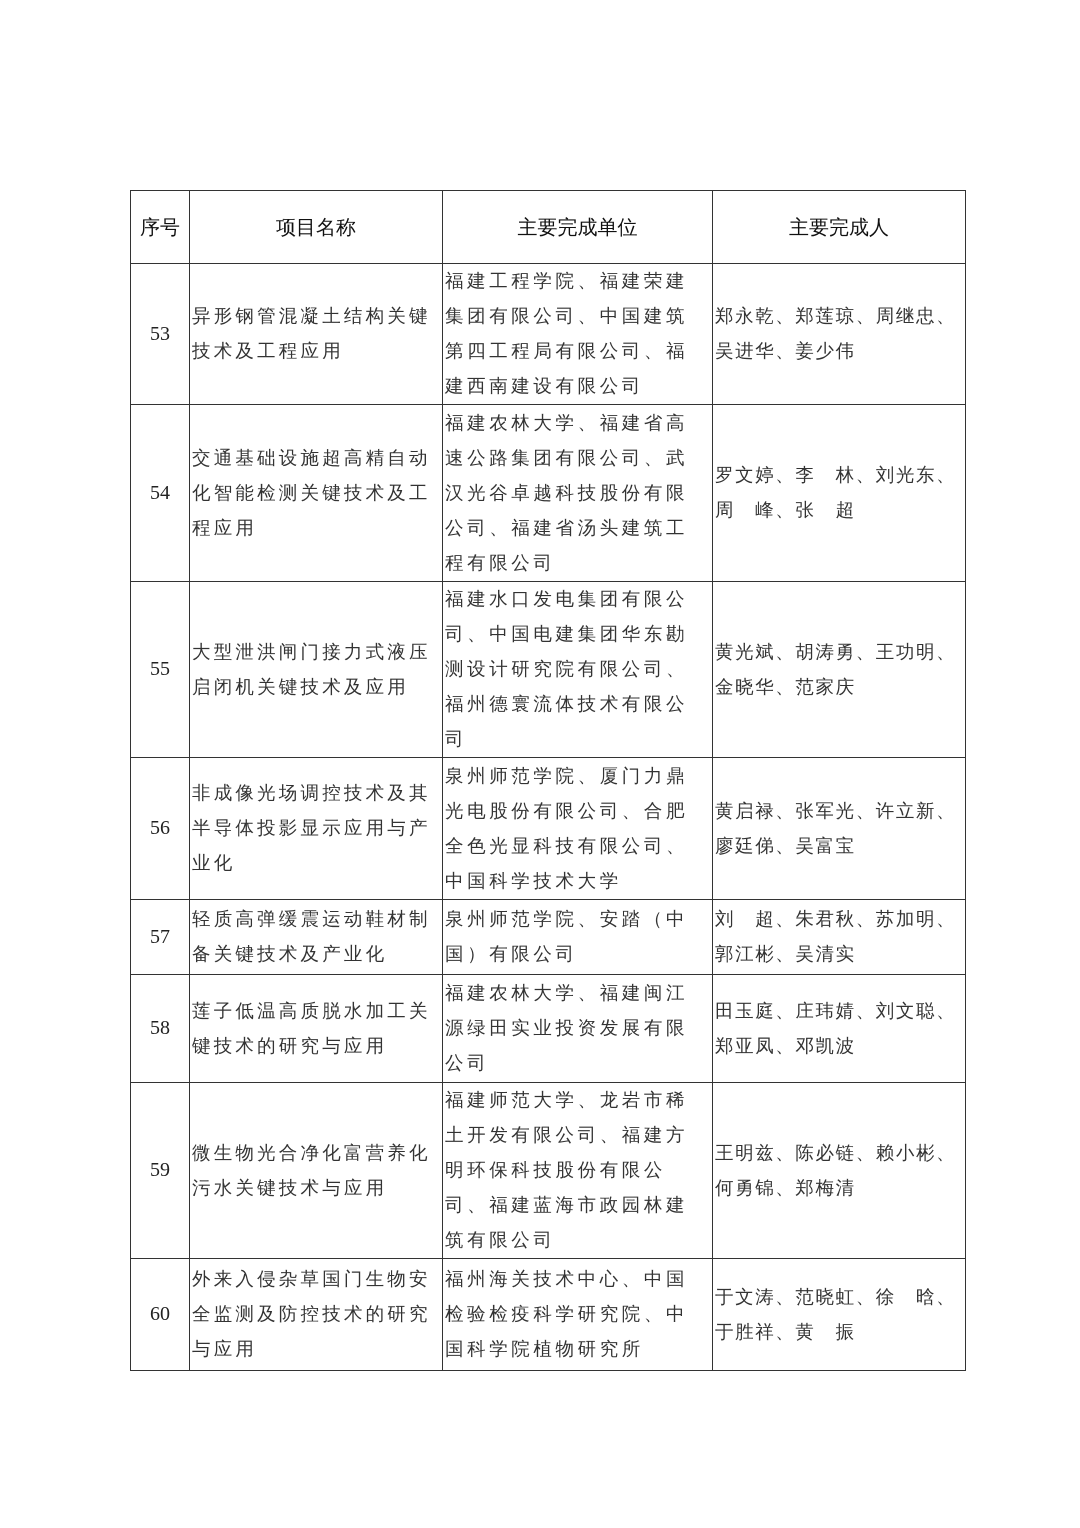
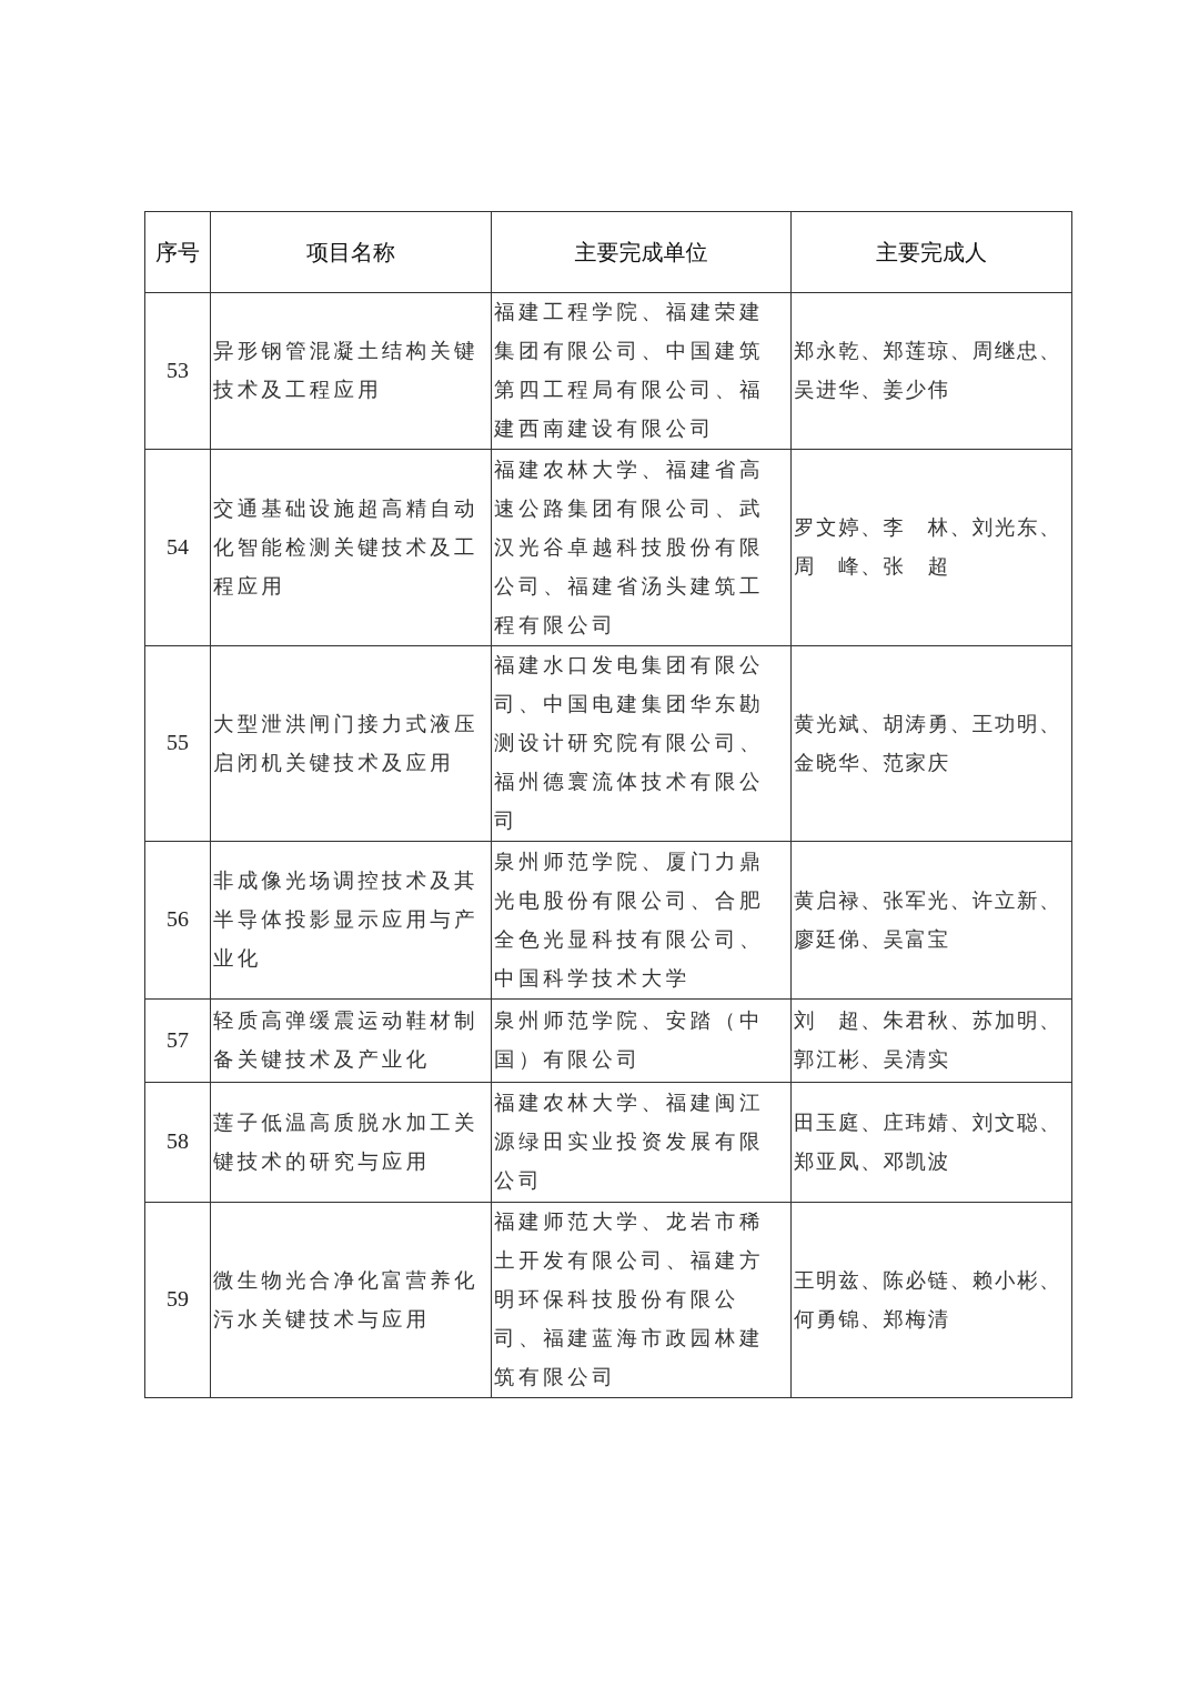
  序号	项目名称	主要完成单位	主要完成人
  53	异形钢管混凝土结构关键技术及工程应用	福建工程学院、福建荣建集团有限公司、中国建筑第四工程局有限公司、福建西南建设有限公司	郑永乾、郑莲琼、周继忠、吴进华、姜少伟
  54	交通基础设施超高精自动化智能检测关键技术及工程应用	福建农林大学、福建省高速公路集团有限公司、武汉光谷卓越科技股份有限公司、福建省汤头建筑工程有限公司	罗文婷、李 林、刘光东、周 峰、张 超
  55	大型泄洪闸门接力式液压启闭机关键技术及应用	福建水口发电集团有限公司、中国电建集团华东勘测设计研究院有限公司、福州德寰流体技术有限公司	黄光斌、胡涛勇、王功明、金晓华、范家庆
  56	非成像光场调控技术及其半导体投影显示应用与产业化	泉州师范学院、厦门力鼎光电股份有限公司、合肥全色光显科技有限公司、中国科学技术大学	黄启禄、张军光、许立新、廖廷俤、吴富宝
  57	轻质高弹缓震运动鞋材制备关键技术及产业化	泉州师范学院、安踏（中国）有限公司	刘 超、朱君秋、苏加明、郭江彬、吴清实
  58	莲子低温高质脱水加工关键技术的研究与应用	福建农林大学、福建闽江源绿田实业投资发展有限公司	田玉庭、庄玮婧、刘文聪、郑亚凤、邓凯波
  59	微生物光合净化富营养化污水关键技术与应用	福建师范大学、龙岩市稀土开发有限公司、福建方明环保科技股份有限公司、福建蓝海市政园林建筑有限公司	王明兹、陈必链、赖小彬、何勇锦、郑梅清
- 60	外来入侵杂草国门生物安全监测及防控技术的研究与应用	福州海关技术中心、中国检验检疫科学研究院、中国科学院植物研究所	于文涛、范晓虹、徐 晗、于胜祥、黄 振
